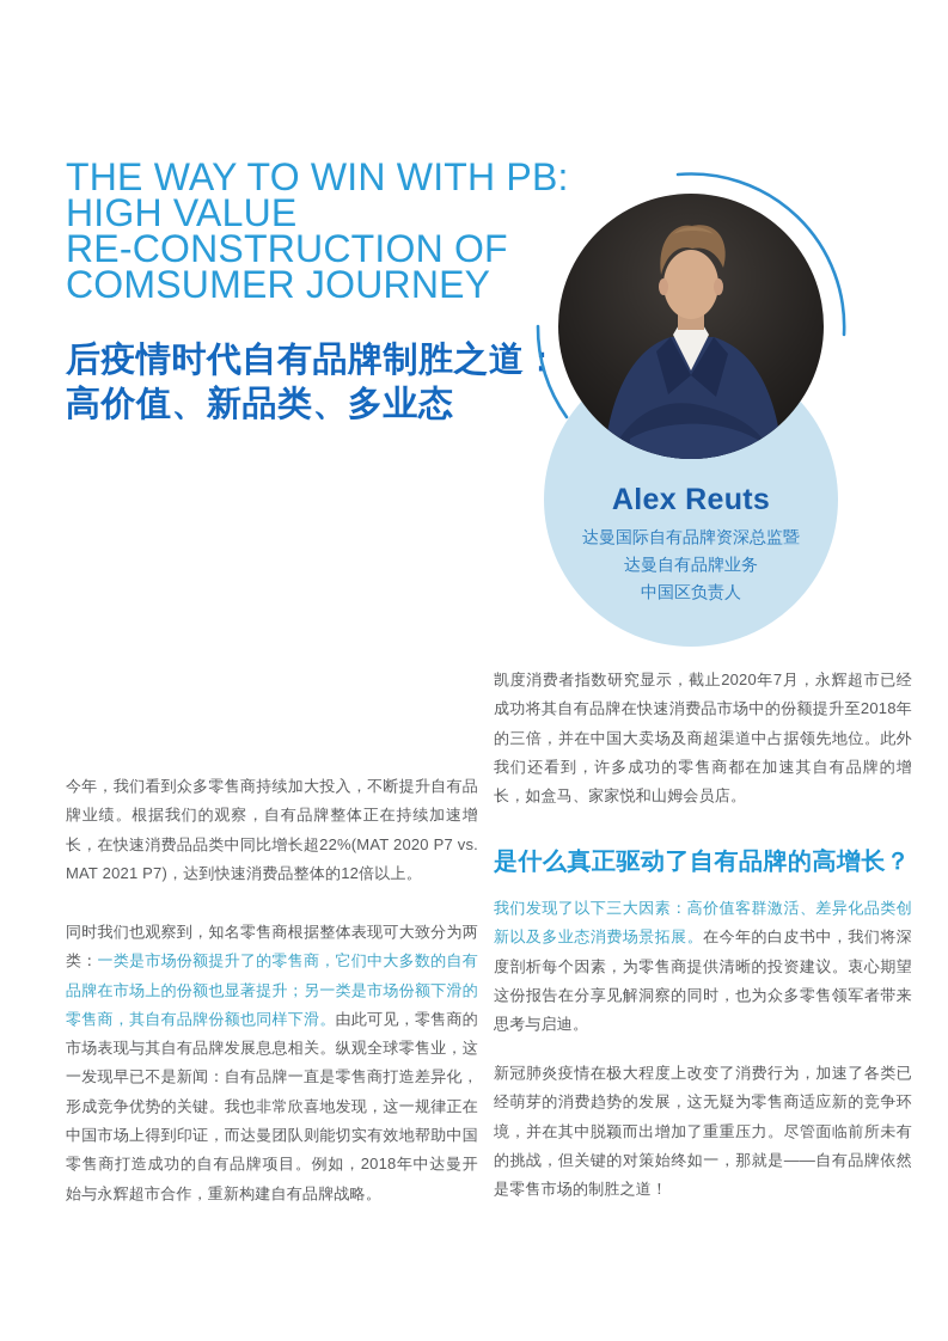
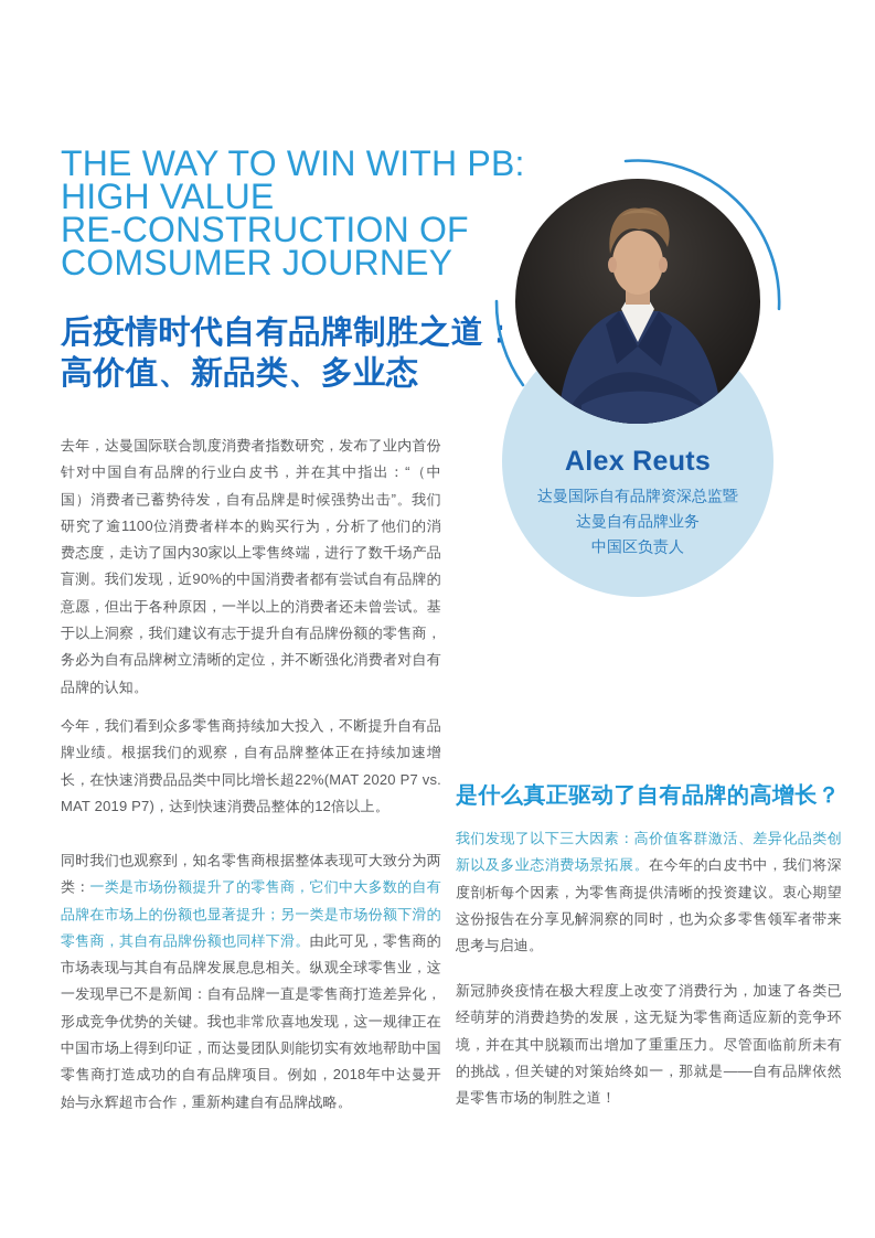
  THE WAY TO WIN WITH PB:
  HIGH VALUE
  RE-CONSTRUCTION OF
  COMSUMER JOURNEY
  后疫情时代自有品牌制胜之道
  高价值、新品类、多业态
  Alex Reuts
  达曼国际自有品牌资深总监暨
  达曼自有品牌业务
  中国区负责人
+ 去年，达曼国际联合凯度消费者指数研究，发布了业内首份针对中国自有品牌的行业白皮书，并在其中指出：“（中国）消费者已蓄势待发，自有品牌是时候强势出击”。我们研究了逾1100位消费者样本的购买行为，分析了他们的消费态度，走访了国内30家以上零售终端，进行了数千场产品盲测。我们发现，近90%的中国消费者都有尝试自有品牌的意愿，但出于各种原因，一半以上的消费者还未曾尝试。基于以上洞察，我们建议有志于提升自有品牌份额的零售商，务必为自有品牌树立清晰的定位，并不断强化消费者对自有品牌的认知。
- 今年，我们看到众多零售商持续加大投入，不断提升自有品牌业绩。根据我们的观察，自有品牌整体正在持续加速增长，在快速消费品品类中同比增长超22%(MAT 2020 P7 vs. MAT 2021 P7)，达到快速消费品整体的12倍以上。
+ 今年，我们看到众多零售商持续加大投入，不断提升自有品牌业绩。根据我们的观察，自有品牌整体正在持续加速增长，在快速消费品品类中同比增长超22%(MAT 2020 P7 vs. MAT 2019 P7)，达到快速消费品整体的12倍以上。
  同时我们也观察到，知名零售商根据整体表现可大致分为两类：一类是市场份额提升了的零售商，它们中大多数的自有品牌在市场上的份额也显著提升；另一类是市场份额下滑的零售商，其自有品牌份额也同样下滑。由此可见，零售商的市场表现与其自有品牌发展息息相关。纵观全球零售业，这一发现早已不是新闻：自有品牌一直是零售商打造差异化，形成竞争优势的关键。我也非常欣喜地发现，这一规律正在中国市场上得到印证，而达曼团队则能切实有效地帮助中国零售商打造成功的自有品牌项目。例如，2018年中达曼开始与永辉超市合作，重新构建自有品牌战略。
- 凯度消费者指数研究显示，截止2020年7月，永辉超市已经成功将其自有品牌在快速消费品市场中的份额提升至2018年的三倍，并在中国大卖场及商超渠道中占据领先地位。此外我们还看到，许多成功的零售商都在加速其自有品牌的增长，如盒马、家家悦和山姆会员店。
  是什么真正驱动了自有品牌的高增长？
  我们发现了以下三大因素：高价值客群激活、差异化品类创新以及多业态消费场景拓展。在今年的白皮书中，我们将深度剖析每个因素，为零售商提供清晰的投资建议。衷心期望这份报告在分享见解洞察的同时，也为众多零售领军者带来思考与启迪。
  新冠肺炎疫情在极大程度上改变了消费行为，加速了各类已经萌芽的消费趋势的发展，这无疑为零售商适应新的竞争环境，并在其中脱颖而出增加了重重压力。尽管面临前所未有的挑战，但关键的对策始终如一，那就是——自有品牌依然是零售市场的制胜之道！
